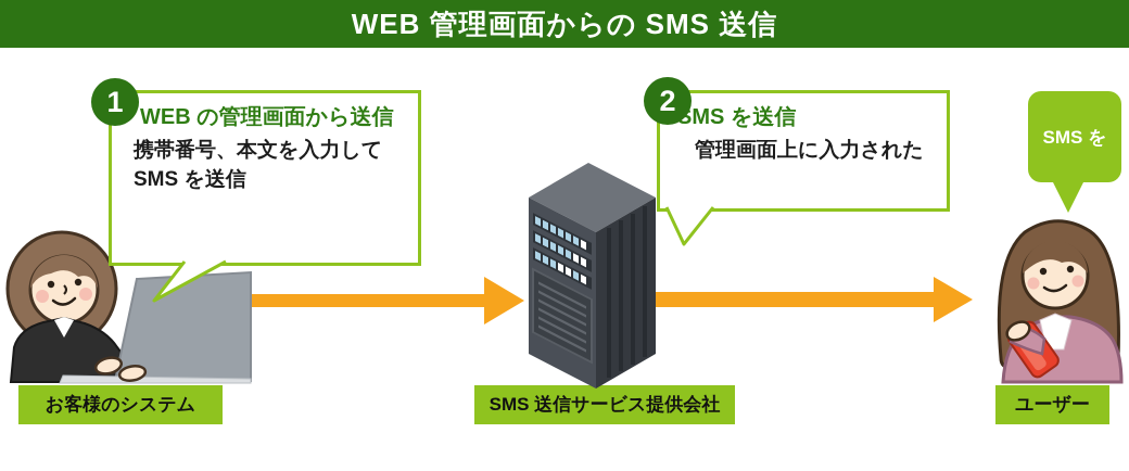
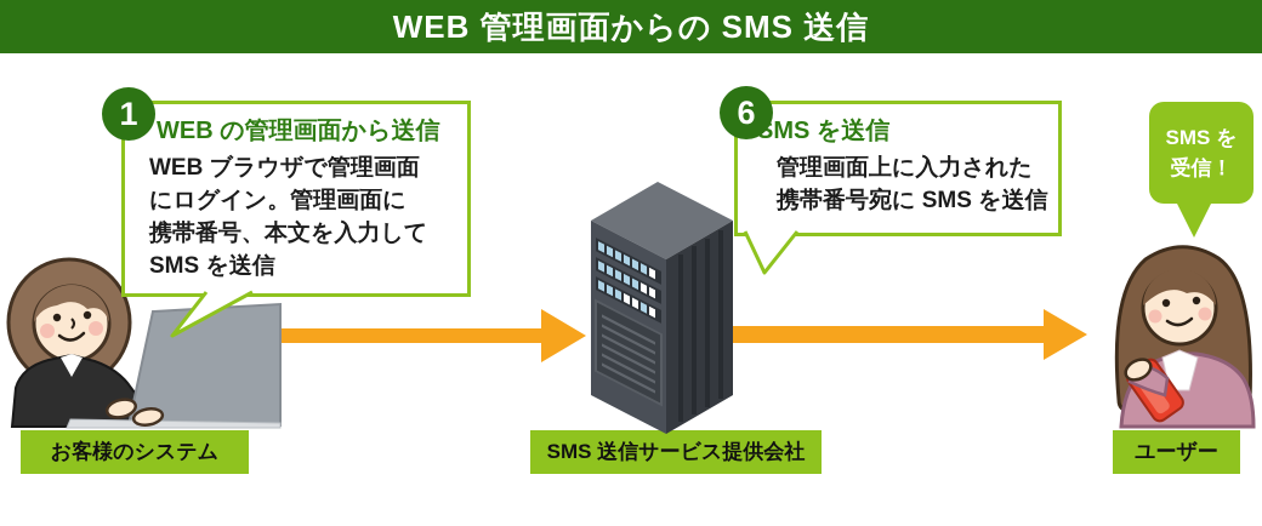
  WEB 管理画面からの SMS 送信
  お客様のシステム
  SMS 送信サービス提供会社
  ユーザー
  WEB の管理画面から送信
+ WEB ブラウザで管理画面
+ にログイン。管理画面に
  携帯番号、本文を入力して
  SMS を送信
  MS を送信
  管理画面上に入力された
+ 携帯番号宛に SMS を送信
  1
- 2
+ 6
  SMS を
+ 受信！
